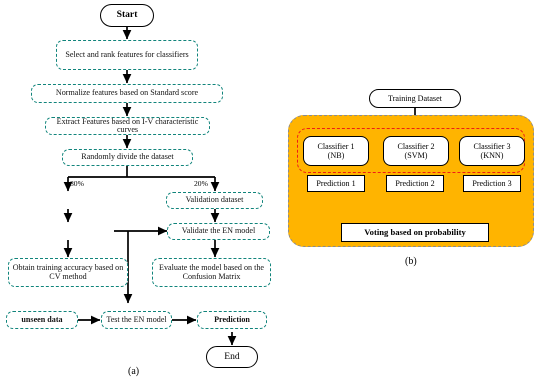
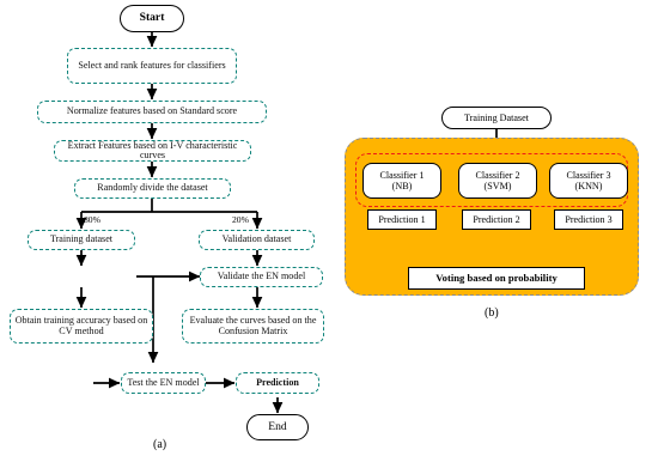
  Start
  Select and rank features for classifiers
  Normalize features based on Standard score
  Extract Features based on I-V characteristic curves
  Randomly divide the dataset
  80%
  20%
+ Training dataset
  Validation dataset
  Validate the EN model
  Obtain training accuracy based on CV method
- Evaluate the model based on the Confusion Matrix
+ Evaluate the curves based on the Confusion Matrix
- unseen data
  Test the EN model
  Prediction
  End
  (a)
  Training Dataset
  Classifier 1
  (NB)
  Classifier 2
  (SVM)
  Classifier 3
  (KNN)
  Prediction 1
  Prediction 2
  Prediction 3
  Voting based on probability
  (b)
